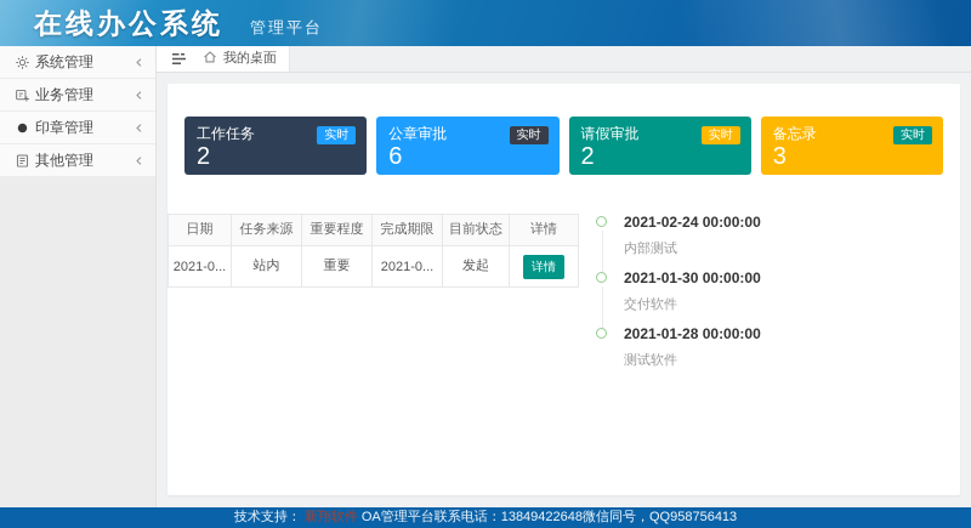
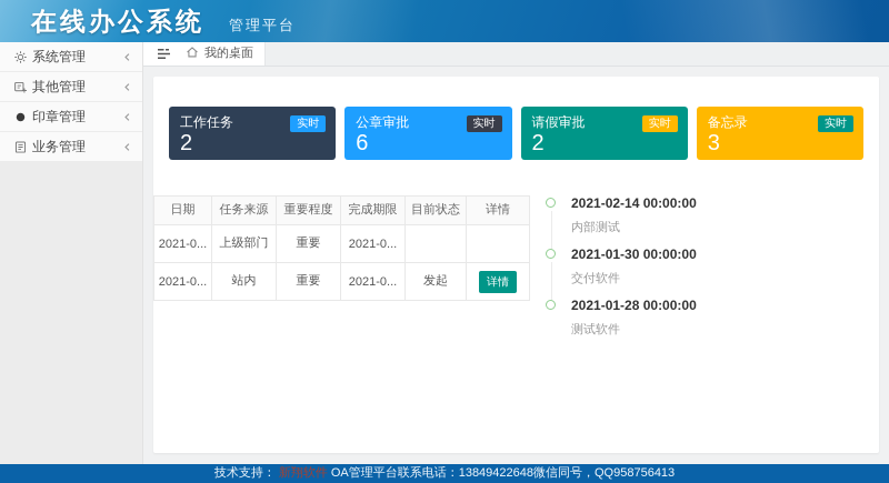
  在线办公系统
  管理平台
  系统管理
- 业务管理
+ 其他管理
  印章管理
- 其他管理
+ 业务管理
  我的桌面
  工作任务
  2
  实时
  公章审批
  6
  实时
  请假审批
  2
  实时
  备忘录
  3
  实时
  日期	任务来源	重要程度	完成期限	目前状态	详情
+ 2021-0...	上级部门	重要	2021-0...
  2021-0...	站内	重要	2021-0...	发起	详情
- 2021-02-24 00:00:00
+ 2021-02-14 00:00:00
  内部测试
  2021-01-30 00:00:00
  交付软件
  2021-01-28 00:00:00
  测试软件
  技术支持：
  新翔软件
  OA管理平台联系电话：13849422648微信同号，QQ958756413
